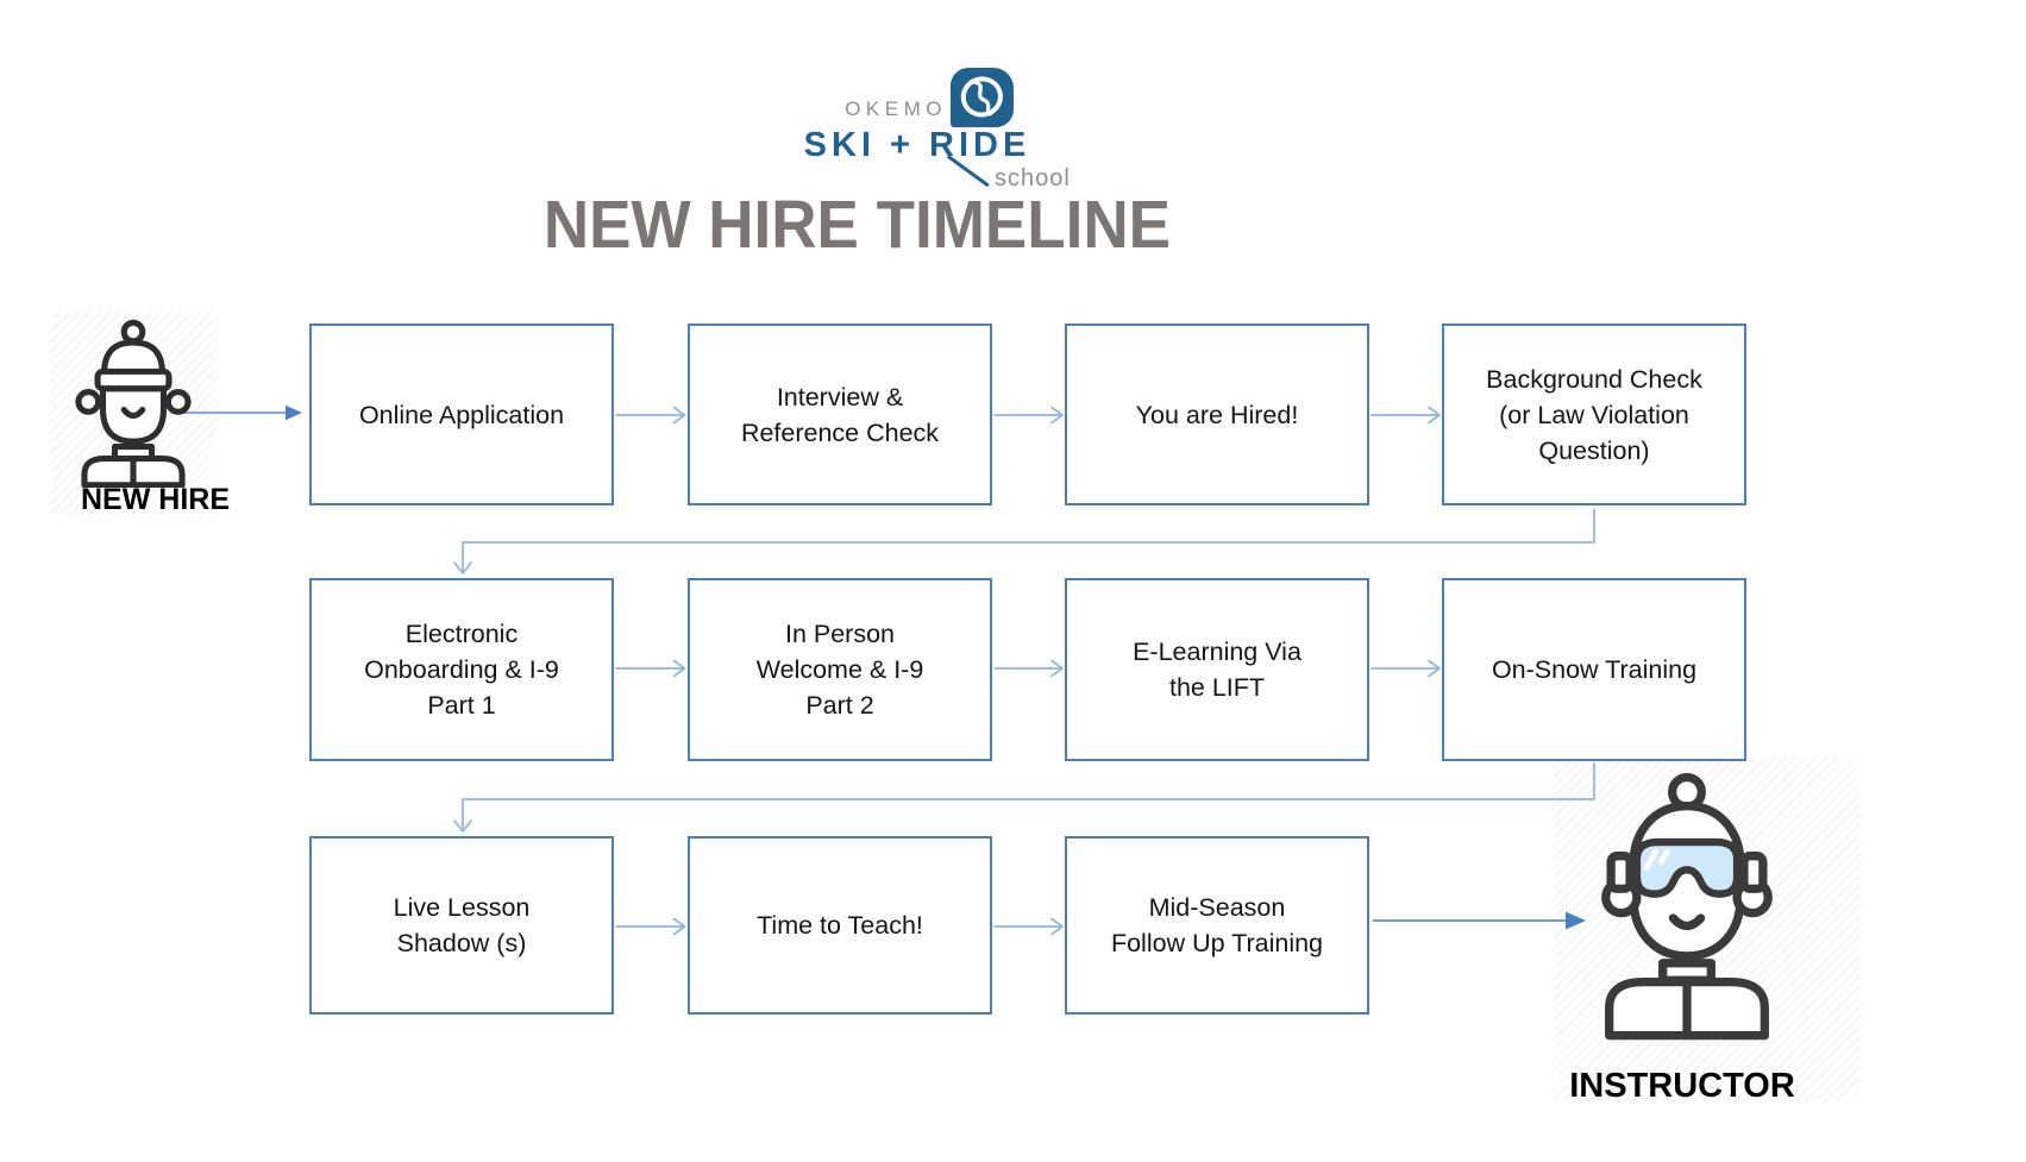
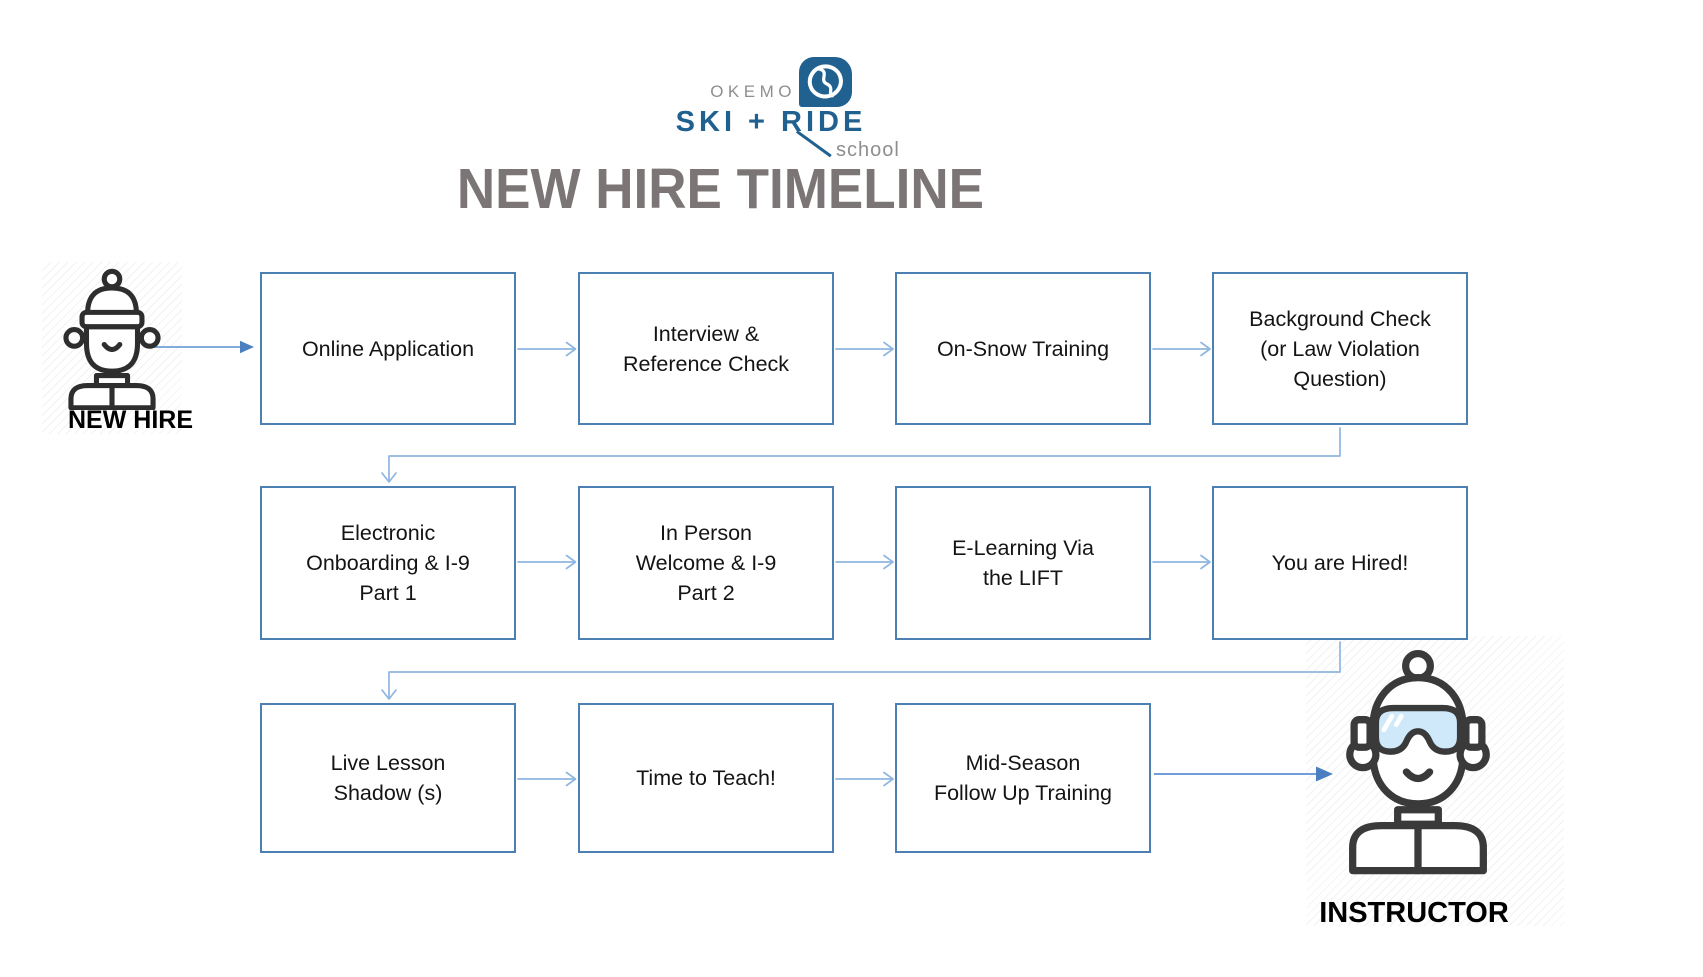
  OKEMO
  SKI + RIDE
  school
  NEW HIRE TIMELINE
  Online Application
  Interview &
  Reference Check
- You are Hired!
+ On-Snow Training
  Background Check
  (or Law Violation
  Question)
  Electronic
  Onboarding & I-9
  Part 1
  In Person
  Welcome & I-9
  Part 2
  E-Learning Via
  the LIFT
- On-Snow Training
+ You are Hired!
  Live Lesson
  Shadow (s)
  Time to Teach!
  Mid-Season
  Follow Up Training
  NEW HIRE
  INSTRUCTOR
